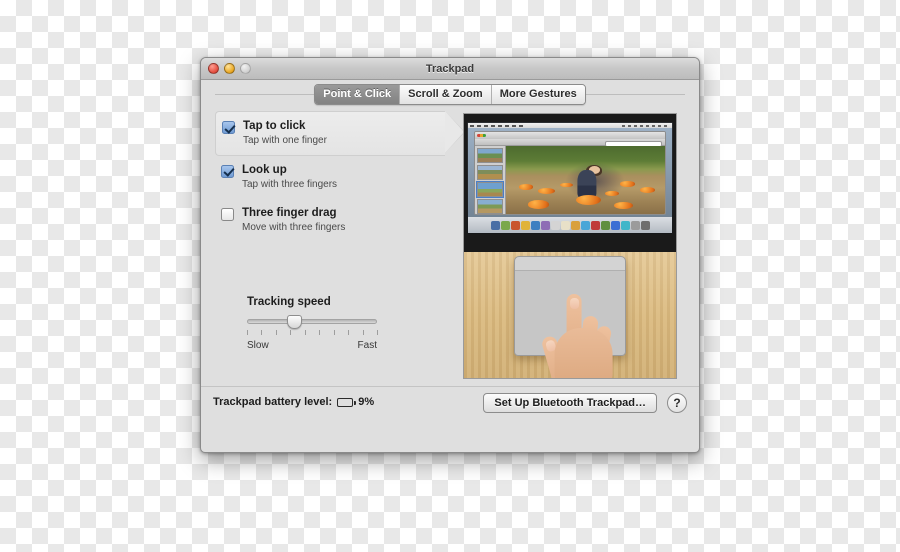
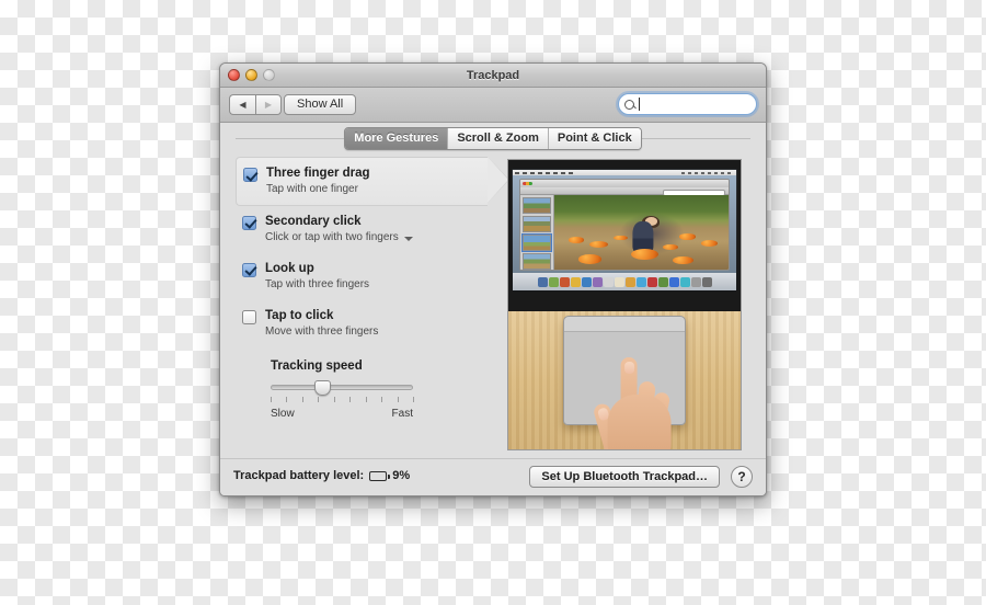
  Trackpad
+ ◀
+ ▶
+ Show All
- Point & Click
+ More Gestures
  Scroll & Zoom
- More Gestures
+ Point & Click
- Tap to click
+ Three finger drag
  Tap with one finger
+ Secondary click
+ Click or tap with two fingers
  Look up
  Tap with three fingers
- Three finger drag
+ Tap to click
  Move with three fingers
  Tracking speed
  Slow
  Fast
  Trackpad battery level:
  9%
  Set Up Bluetooth Trackpad…
  ?
